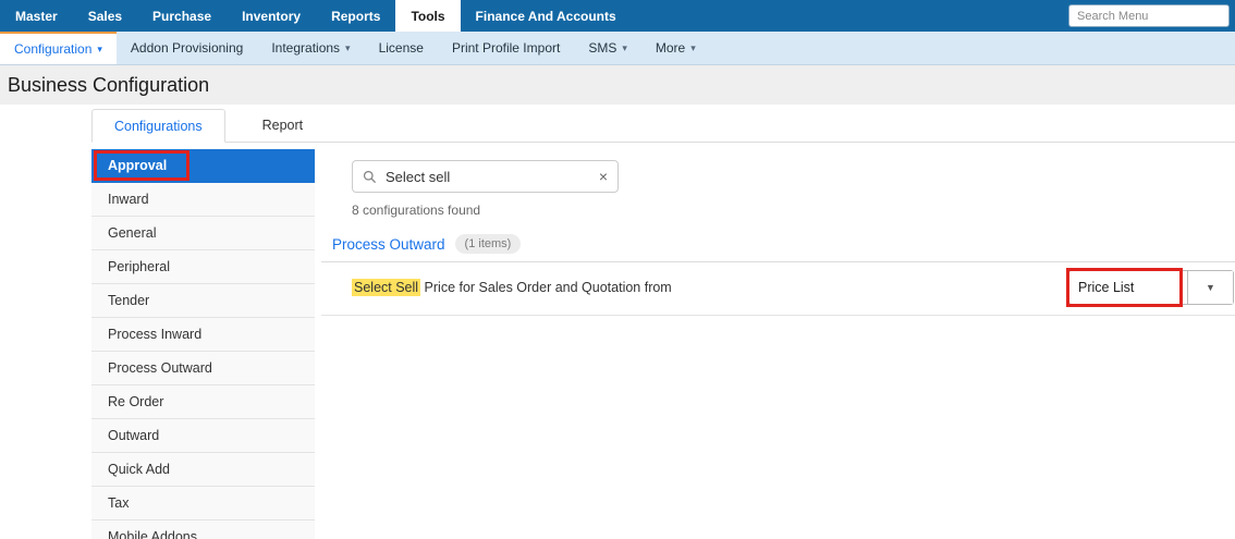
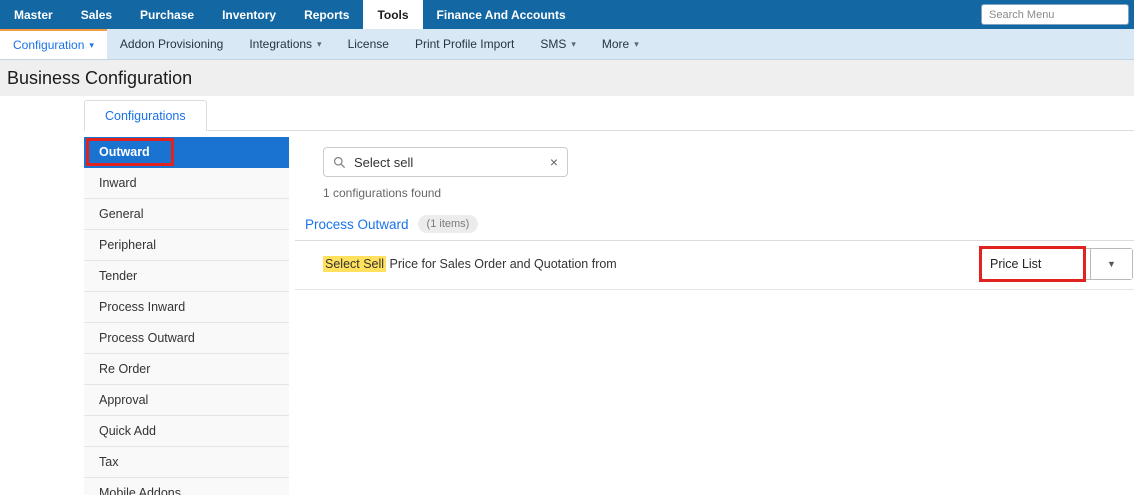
  Master
  Sales
  Purchase
  Inventory
  Reports
  Tools
  Finance And Accounts
  Search Menu
  Configuration
  ▾
  Addon Provisioning
  Integrations
  ▾
  License
  Print Profile Import
  SMS
  ▾
  More
  ▾
  Business Configuration
  Configurations
- Report
- Approval
+ Outward
  Inward
  General
  Peripheral
  Tender
  Process Inward
  Process Outward
  Re Order
- Outward
+ Approval
  Quick Add
  Tax
  Mobile Addons
  Select sell
  ×
- 8 configurations found
+ 1 configurations found
  Process Outward
  (1 items)
  Select Sell Price for Sales Order and Quotation from
  Price List
  ▼
